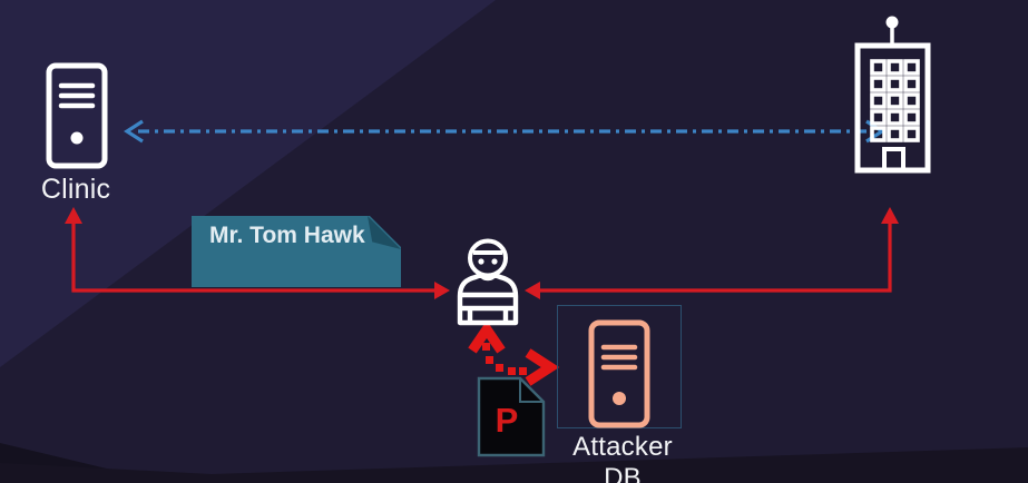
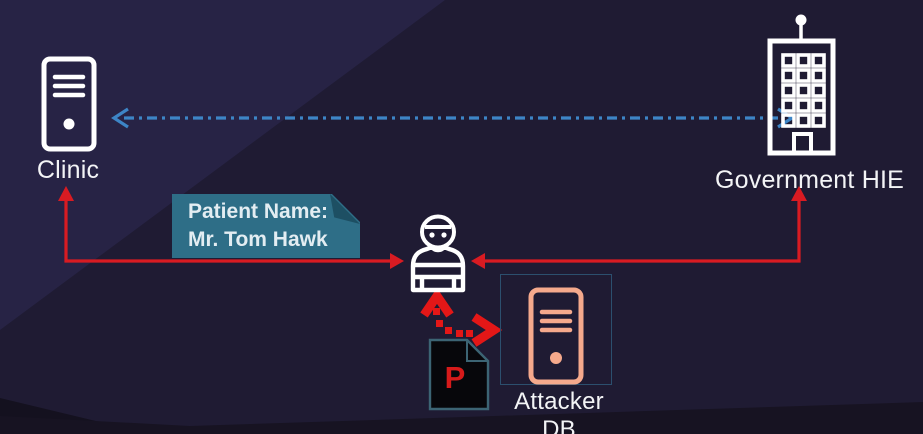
  Clinic
+ Government HIE
+ Patient Name:
  Mr. Tom Hawk
  Attacker DB
  P
